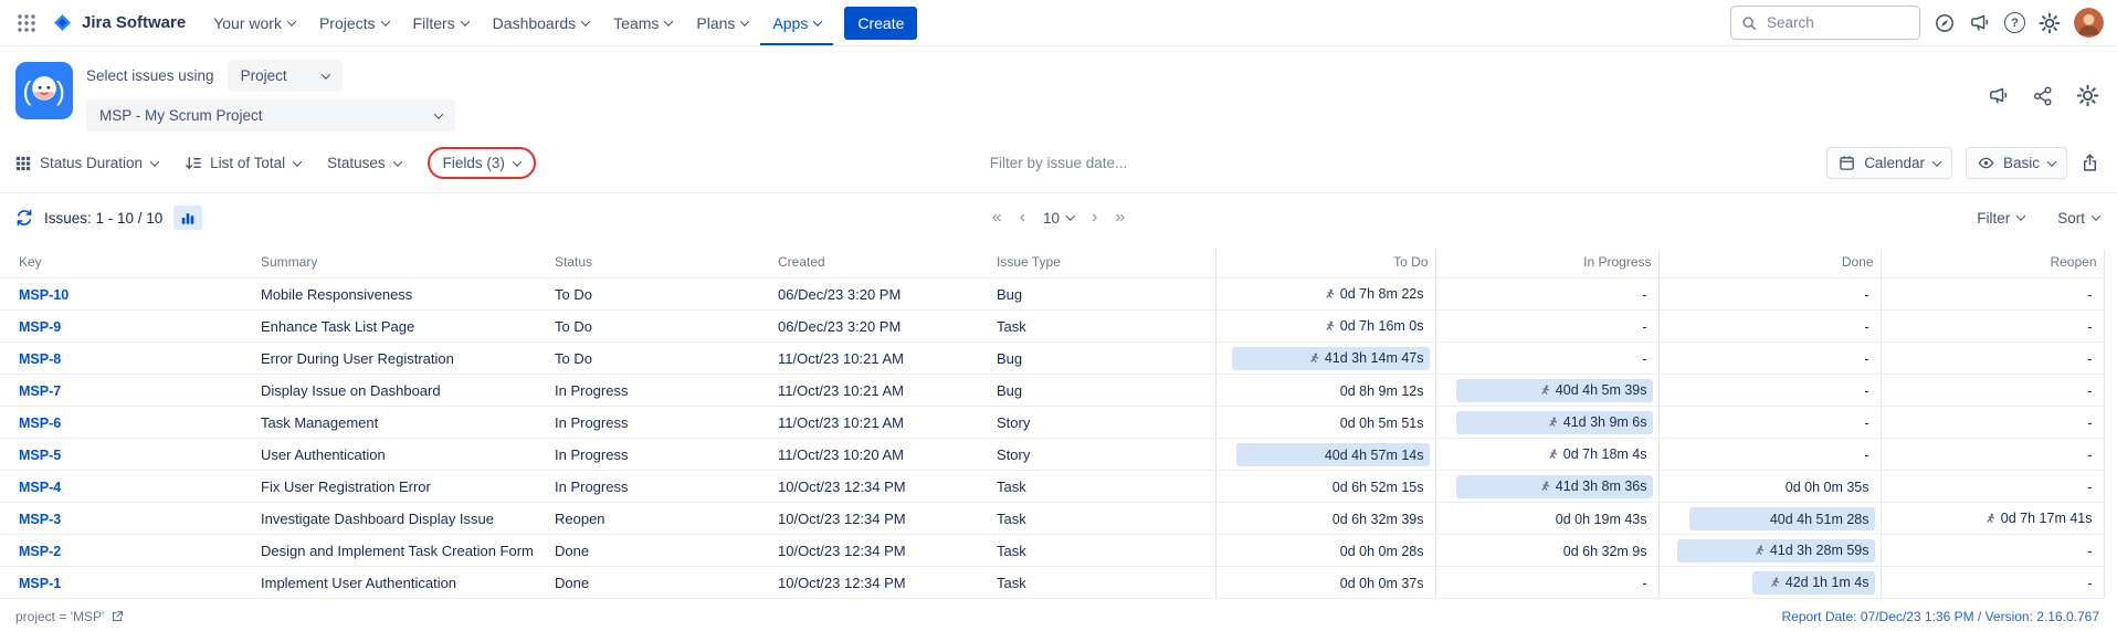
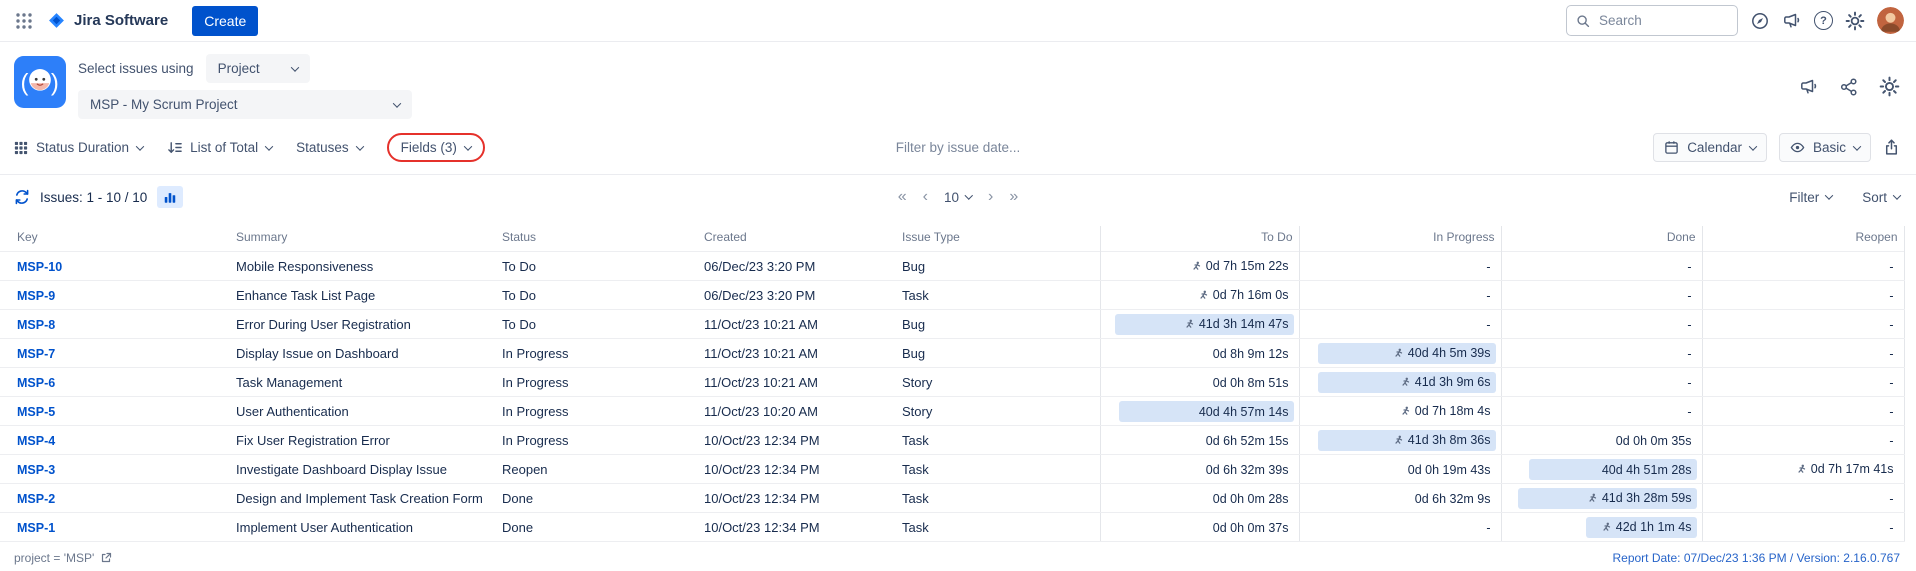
  Jira Software
- Your work
- Projects
- Filters
- Dashboards
- Teams
- Plans
- Apps
  Create
  Search
  ?
  (
  )
  Select issues using
  Project
  MSP - My Scrum Project
  Status Duration
  List of Total
  Statuses
  Fields (3)
  Filter by issue date...
  Calendar
  Basic
  Issues: 1 - 10 / 10
  «
  ‹
  10
  ›
  »
  Filter
  Sort
  Key	Summary	Status	Created	Issue Type	To Do	In Progress	Done	Reopen
- MSP-10	Mobile Responsiveness	To Do	06/Dec/23 3:20 PM	Bug	0d 7h 8m 22s	-	-	-
+ MSP-10	Mobile Responsiveness	To Do	06/Dec/23 3:20 PM	Bug	0d 7h 15m 22s	-	-	-
  MSP-9	Enhance Task List Page	To Do	06/Dec/23 3:20 PM	Task	0d 7h 16m 0s	-	-	-
  MSP-8	Error During User Registration	To Do	11/Oct/23 10:21 AM	Bug	41d 3h 14m 47s	-	-	-
  MSP-7	Display Issue on Dashboard	In Progress	11/Oct/23 10:21 AM	Bug	0d 8h 9m 12s	40d 4h 5m 39s	-	-
- MSP-6	Task Management	In Progress	11/Oct/23 10:21 AM	Story	0d 0h 5m 51s	41d 3h 9m 6s	-	-
+ MSP-6	Task Management	In Progress	11/Oct/23 10:21 AM	Story	0d 0h 8m 51s	41d 3h 9m 6s	-	-
  MSP-5	User Authentication	In Progress	11/Oct/23 10:20 AM	Story	40d 4h 57m 14s	0d 7h 18m 4s	-	-
  MSP-4	Fix User Registration Error	In Progress	10/Oct/23 12:34 PM	Task	0d 6h 52m 15s	41d 3h 8m 36s	0d 0h 0m 35s	-
  MSP-3	Investigate Dashboard Display Issue	Reopen	10/Oct/23 12:34 PM	Task	0d 6h 32m 39s	0d 0h 19m 43s	40d 4h 51m 28s	0d 7h 17m 41s
  MSP-2	Design and Implement Task Creation Form	Done	10/Oct/23 12:34 PM	Task	0d 0h 0m 28s	0d 6h 32m 9s	41d 3h 28m 59s	-
  MSP-1	Implement User Authentication	Done	10/Oct/23 12:34 PM	Task	0d 0h 0m 37s	-	42d 1h 1m 4s	-
  project = 'MSP'
  Report Date: 07/Dec/23 1:36 PM / Version: 2.16.0.767
